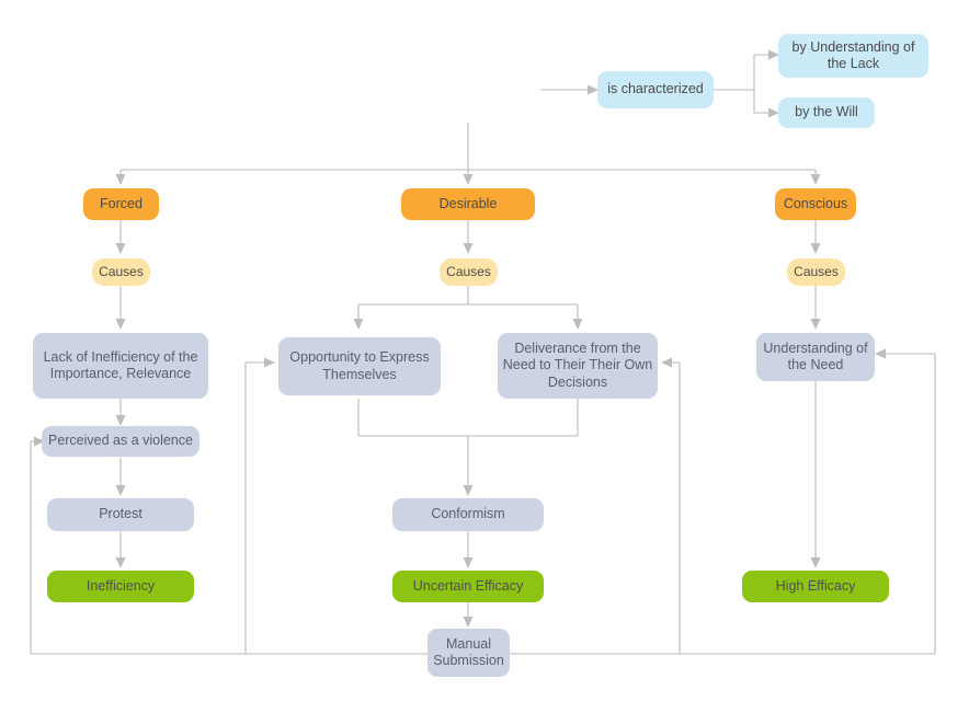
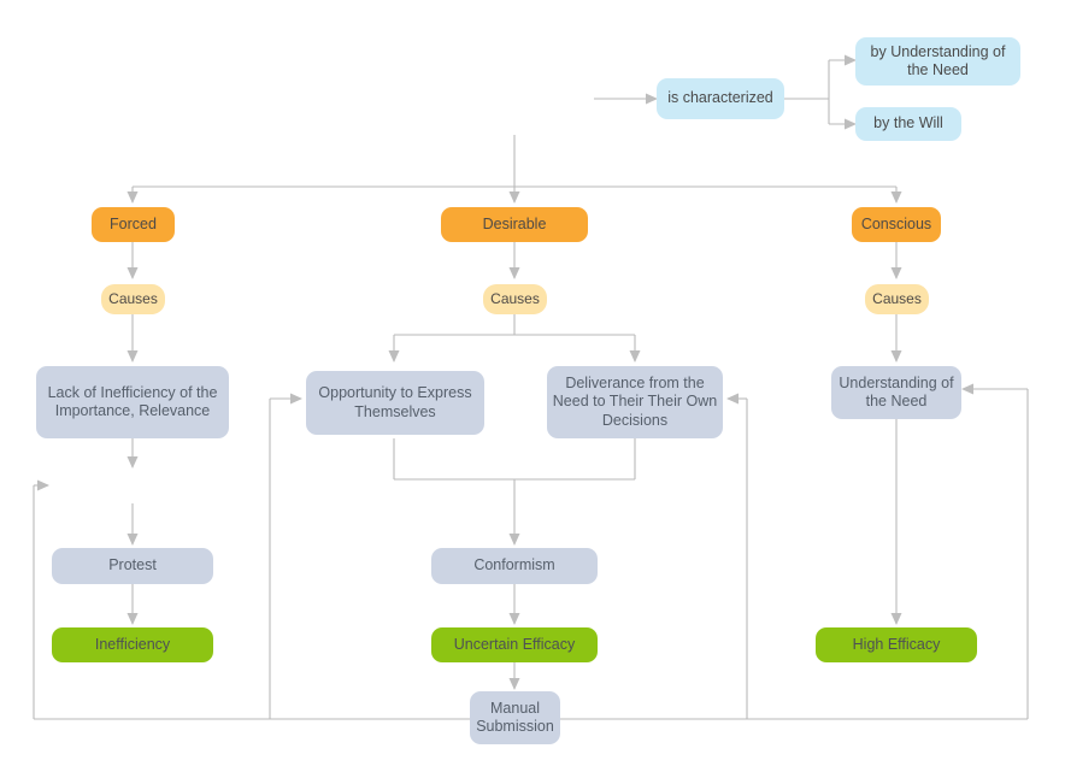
  is characterized
- by Understanding of the Lack
+ by Understanding of the Need
  by the Will
  Forced
  Desirable
  Conscious
  Causes
  Causes
  Causes
  Lack of Inefficiency of the Importance, Relevance
  Opportunity to Express Themselves
  Deliverance from the Need to Their Their Own Decisions
  Understanding of the Need
- Perceived as a violence
  Conformism
  Protest
  Inefficiency
  Uncertain Efficacy
  High Efficacy
  Manual Submission
